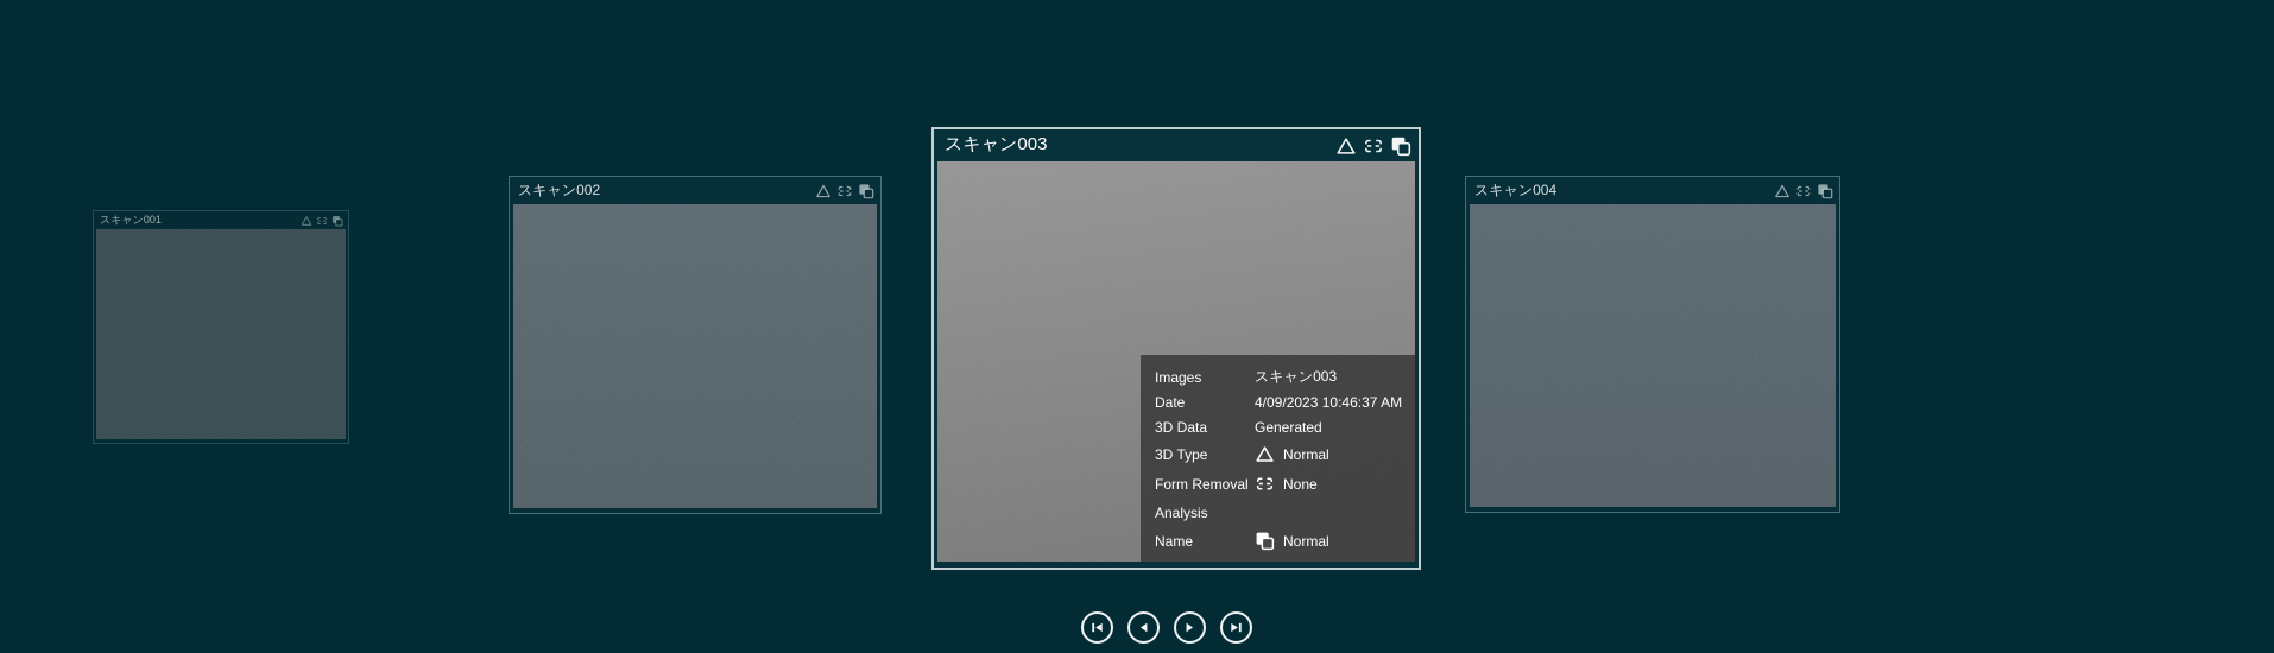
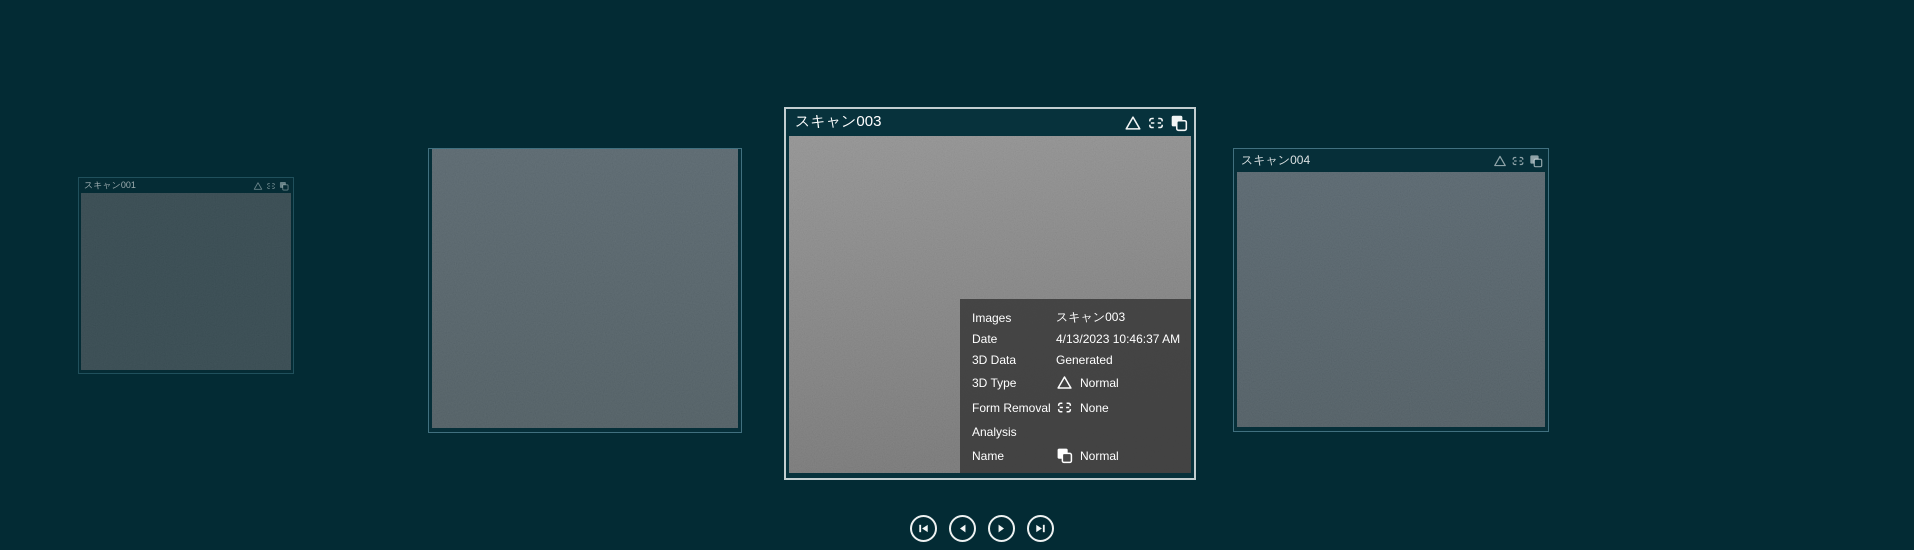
  スキャン001
- スキャン002
  スキャン003
  Images
  スキャン003
  Date
- 4/09/2023 10:46:37 AM
+ 4/13/2023 10:46:37 AM
  3D Data
  Generated
  3D Type
  Normal
  Form Removal
  None
  Analysis
  Name
  Normal
  スキャン004
